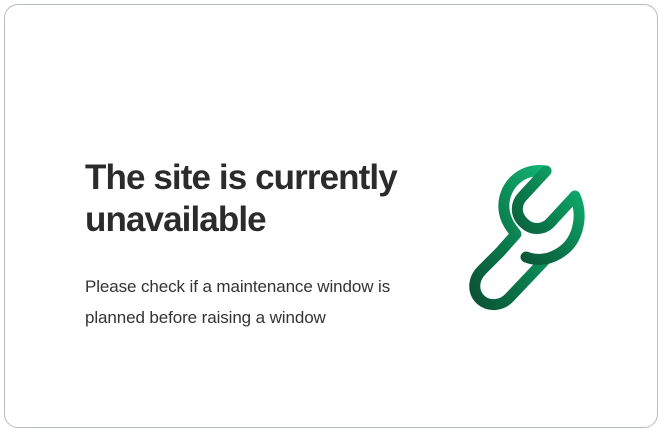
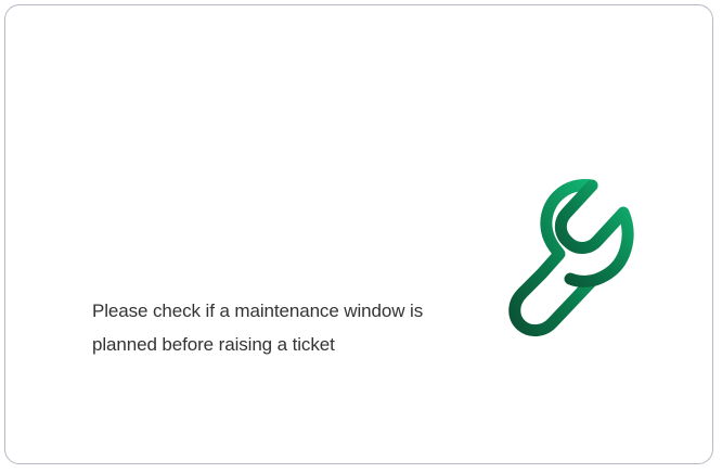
- The site is currently unavailable
- Please check if a maintenance window is planned before raising a window
+ Please check if a maintenance window is planned before raising a ticket
